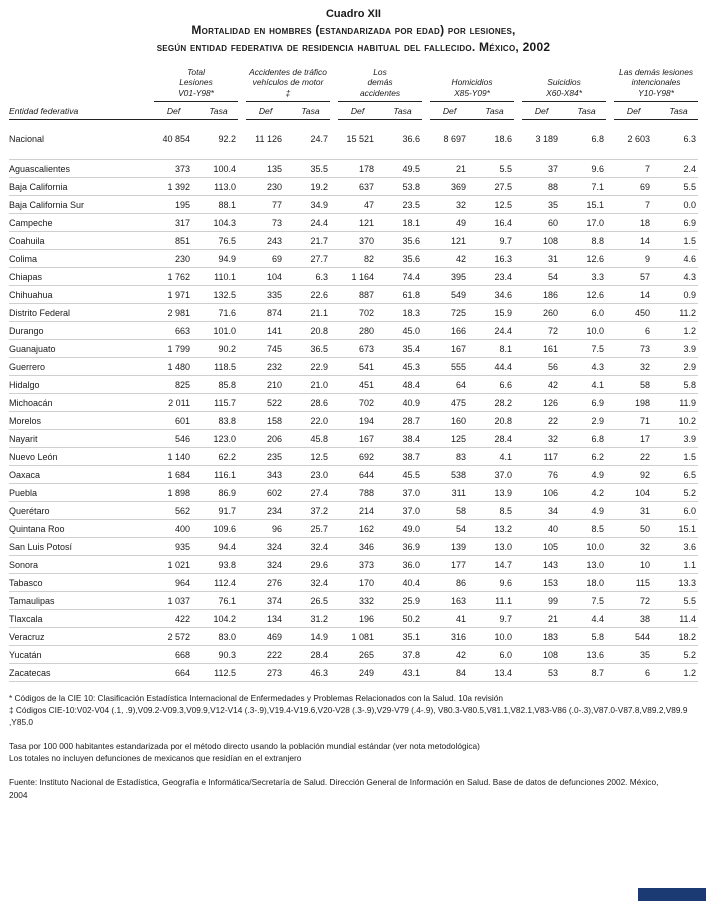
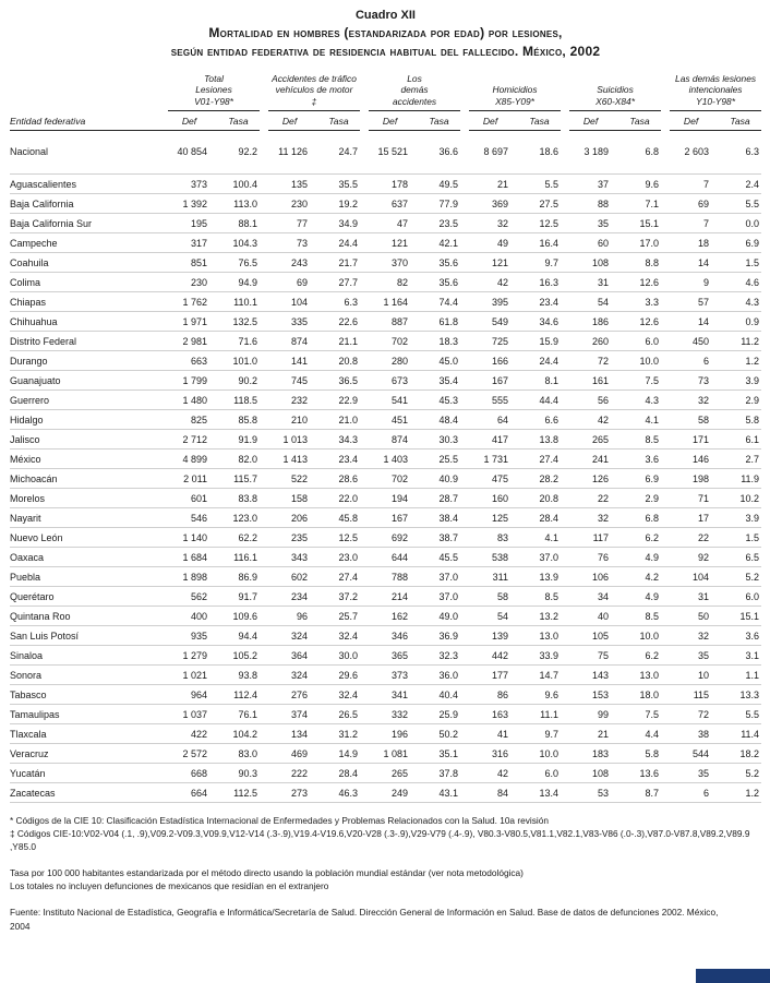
  Cuadro XII
  Mortalidad en hombres (estandarizada por edad) por lesiones,
  según entidad federativa de residencia habitual del fallecido. México, 2002
  	TotalLesionesV01-Y98*		Accidentes de tráficovehículos de motor‡		Losdemásaccidentes		HomicidiosX85-Y09*		SuicidiosX60-X84*		Las demás lesionesintencionalesY10-Y98*
  Entidad federativa	Def	Tasa		Def	Tasa		Def	Tasa		Def	Tasa		Def	Tasa		Def	Tasa
  Nacional	40 854	92.2		11 126	24.7		15 521	36.6		8 697	18.6		3 189	6.8		2 603	6.3
  Aguascalientes	373	100.4		135	35.5		178	49.5		21	5.5		37	9.6		7	2.4
- Baja California	1 392	113.0		230	19.2		637	53.8		369	27.5		88	7.1		69	5.5
+ Baja California	1 392	113.0		230	19.2		637	77.9		369	27.5		88	7.1		69	5.5
  Baja California Sur	195	88.1		77	34.9		47	23.5		32	12.5		35	15.1		7	0.0
- Campeche	317	104.3		73	24.4		121	18.1		49	16.4		60	17.0		18	6.9
+ Campeche	317	104.3		73	24.4		121	42.1		49	16.4		60	17.0		18	6.9
  Coahuila	851	76.5		243	21.7		370	35.6		121	9.7		108	8.8		14	1.5
  Colima	230	94.9		69	27.7		82	35.6		42	16.3		31	12.6		9	4.6
  Chiapas	1 762	110.1		104	6.3		1 164	74.4		395	23.4		54	3.3		57	4.3
  Chihuahua	1 971	132.5		335	22.6		887	61.8		549	34.6		186	12.6		14	0.9
  Distrito Federal	2 981	71.6		874	21.1		702	18.3		725	15.9		260	6.0		450	11.2
  Durango	663	101.0		141	20.8		280	45.0		166	24.4		72	10.0		6	1.2
  Guanajuato	1 799	90.2		745	36.5		673	35.4		167	8.1		161	7.5		73	3.9
  Guerrero	1 480	118.5		232	22.9		541	45.3		555	44.4		56	4.3		32	2.9
  Hidalgo	825	85.8		210	21.0		451	48.4		64	6.6		42	4.1		58	5.8
+ Jalisco	2 712	91.9		1 013	34.3		874	30.3		417	13.8		265	8.5		171	6.1
+ México	4 899	82.0		1 413	23.4		1 403	25.5		1 731	27.4		241	3.6		146	2.7
  Michoacán	2 011	115.7		522	28.6		702	40.9		475	28.2		126	6.9		198	11.9
  Morelos	601	83.8		158	22.0		194	28.7		160	20.8		22	2.9		71	10.2
  Nayarit	546	123.0		206	45.8		167	38.4		125	28.4		32	6.8		17	3.9
  Nuevo León	1 140	62.2		235	12.5		692	38.7		83	4.1		117	6.2		22	1.5
  Oaxaca	1 684	116.1		343	23.0		644	45.5		538	37.0		76	4.9		92	6.5
  Puebla	1 898	86.9		602	27.4		788	37.0		311	13.9		106	4.2		104	5.2
  Querétaro	562	91.7		234	37.2		214	37.0		58	8.5		34	4.9		31	6.0
  Quintana Roo	400	109.6		96	25.7		162	49.0		54	13.2		40	8.5		50	15.1
  San Luis Potosí	935	94.4		324	32.4		346	36.9		139	13.0		105	10.0		32	3.6
+ Sinaloa	1 279	105.2		364	30.0		365	32.3		442	33.9		75	6.2		35	3.1
  Sonora	1 021	93.8		324	29.6		373	36.0		177	14.7		143	13.0		10	1.1
- Tabasco	964	112.4		276	32.4		170	40.4		86	9.6		153	18.0		115	13.3
+ Tabasco	964	112.4		276	32.4		341	40.4		86	9.6		153	18.0		115	13.3
  Tamaulipas	1 037	76.1		374	26.5		332	25.9		163	11.1		99	7.5		72	5.5
  Tlaxcala	422	104.2		134	31.2		196	50.2		41	9.7		21	4.4		38	11.4
  Veracruz	2 572	83.0		469	14.9		1 081	35.1		316	10.0		183	5.8		544	18.2
  Yucatán	668	90.3		222	28.4		265	37.8		42	6.0		108	13.6		35	5.2
  Zacatecas	664	112.5		273	46.3		249	43.1		84	13.4		53	8.7		6	1.2
  * Códigos de la CIE 10: Clasificación Estadística Internacional de Enfermedades y Problemas Relacionados con la Salud. 10a revisión
  ‡ Códigos CIE-10:V02-V04 (.1, .9),V09.2-V09.3,V09.9,V12-V14 (.3-.9),V19.4-V19.6,V20-V28 (.3-.9),V29-V79 (.4-.9), V80.3-V80.5,V81.1,V82.1,V83-V86 (.0-.3),V87.0-V87.8,V89.2,V89.9 ,Y85.0
  Tasa por 100 000 habitantes estandarizada por el método directo usando la población mundial estándar (ver nota metodológica)
  Los totales no incluyen defunciones de mexicanos que residían en el extranjero
  Fuente: Instituto Nacional de Estadística, Geografía e Informática/Secretaría de Salud. Dirección General de Información en Salud. Base de datos de defunciones 2002. México, 2004
